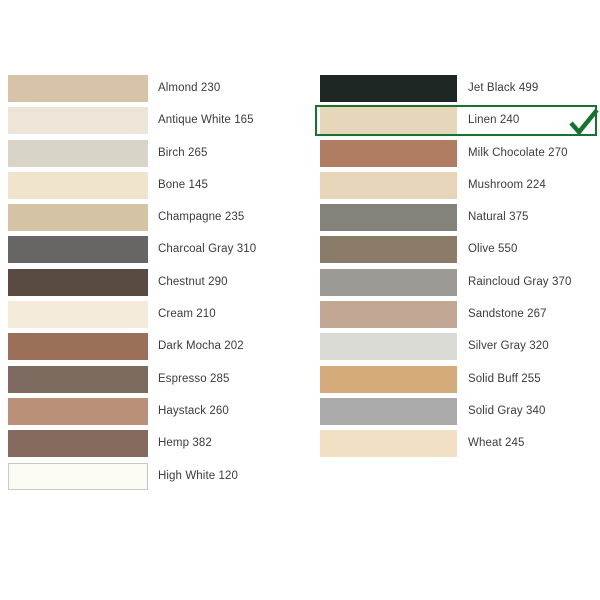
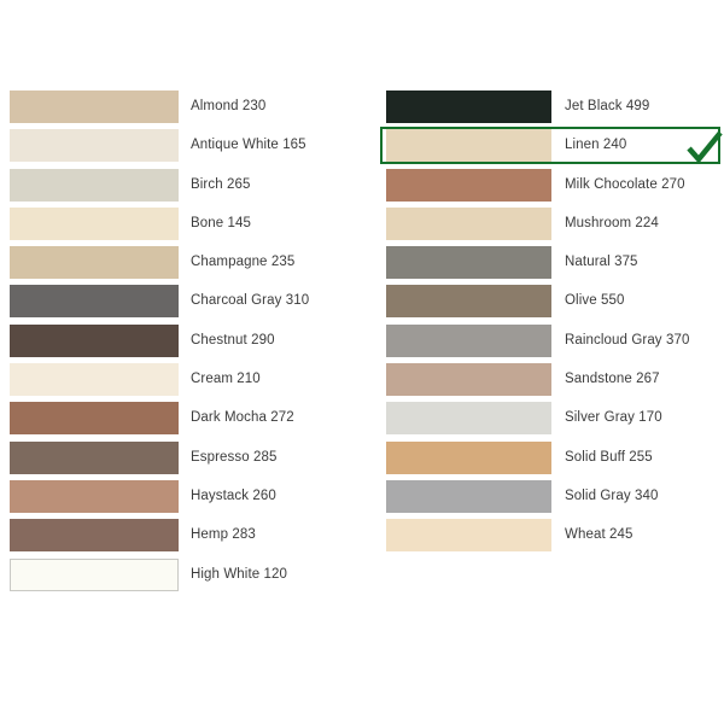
  Almond 230
  Antique White 165
  Birch 265
  Bone 145
  Champagne 235
  Charcoal Gray 310
  Chestnut 290
  Cream 210
- Dark Mocha 202
+ Dark Mocha 272
  Espresso 285
  Haystack 260
- Hemp 382
+ Hemp 283
  High White 120
  Jet Black 499
  Linen 240
  Milk Chocolate 270
  Mushroom 224
  Natural 375
  Olive 550
  Raincloud Gray 370
  Sandstone 267
- Silver Gray 320
+ Silver Gray 170
  Solid Buff 255
  Solid Gray 340
  Wheat 245
